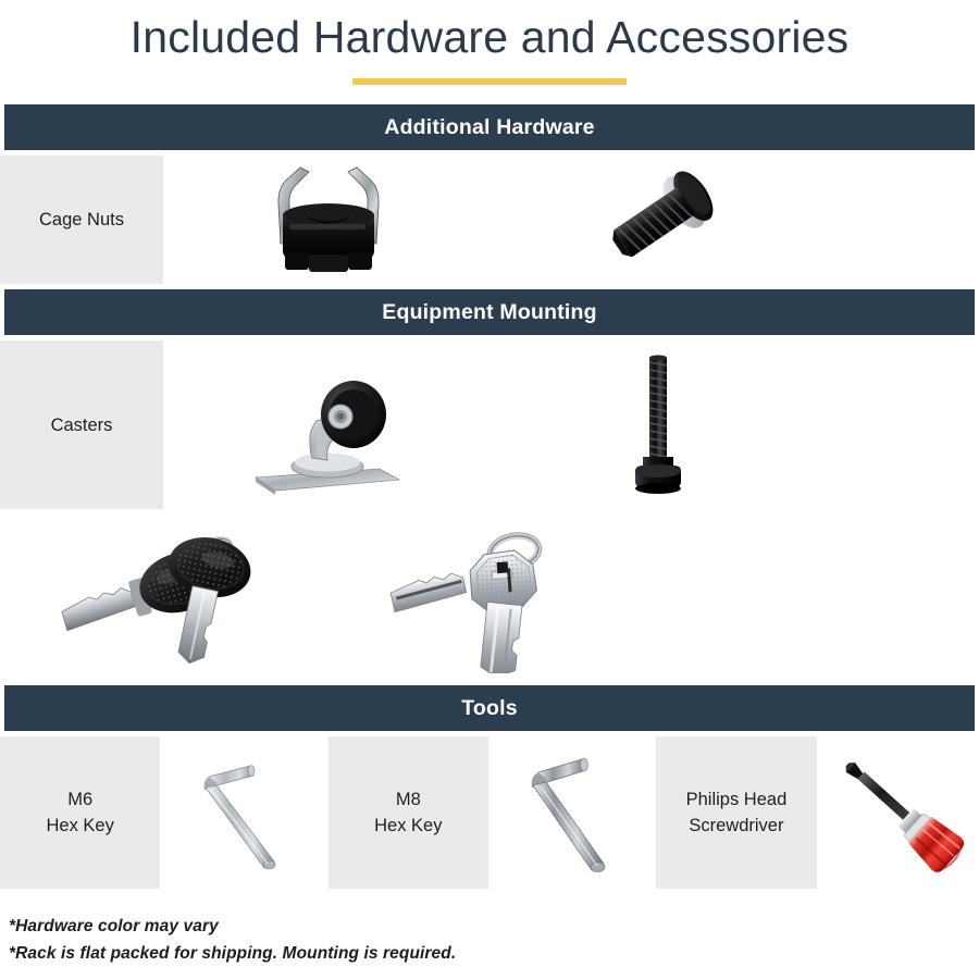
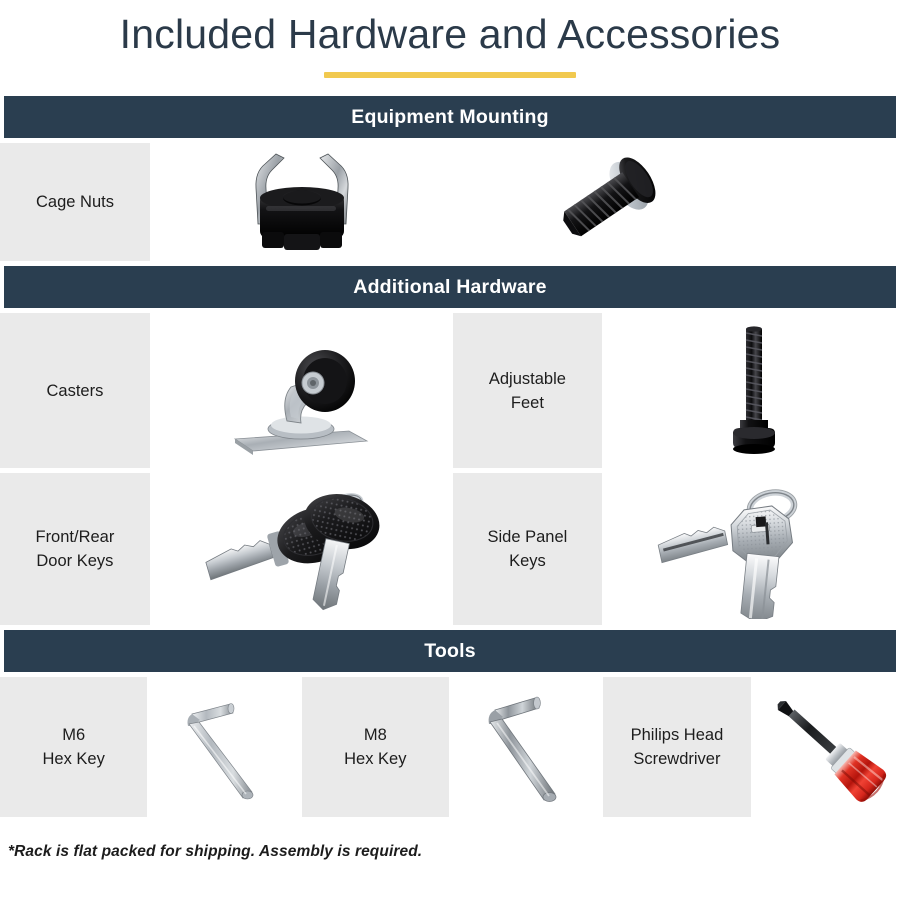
  Included Hardware and Accessories
- Additional Hardware
+ Equipment Mounting
  Cage Nuts
- Equipment Mounting
+ Additional Hardware
  Casters
+ Adjustable
+ Feet
+ Front/Rear
+ Door Keys
+ Side Panel
+ Keys
  Tools
  M6
  Hex Key
  M8
  Hex Key
  Philips Head
  Screwdriver
- *Hardware color may vary
- *Rack is flat packed for shipping. Mounting is required.
+ *Rack is flat packed for shipping. Assembly is required.
